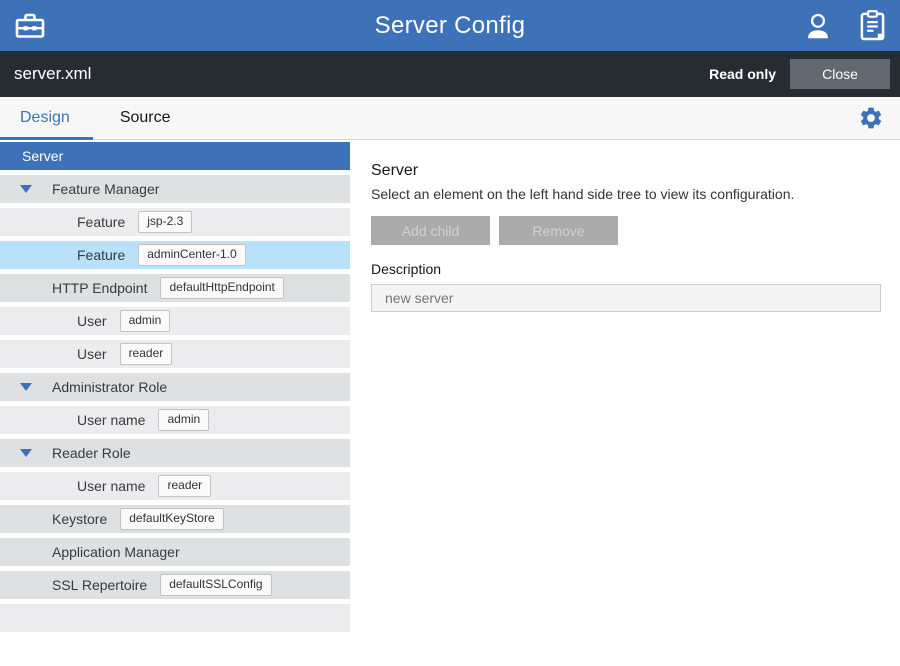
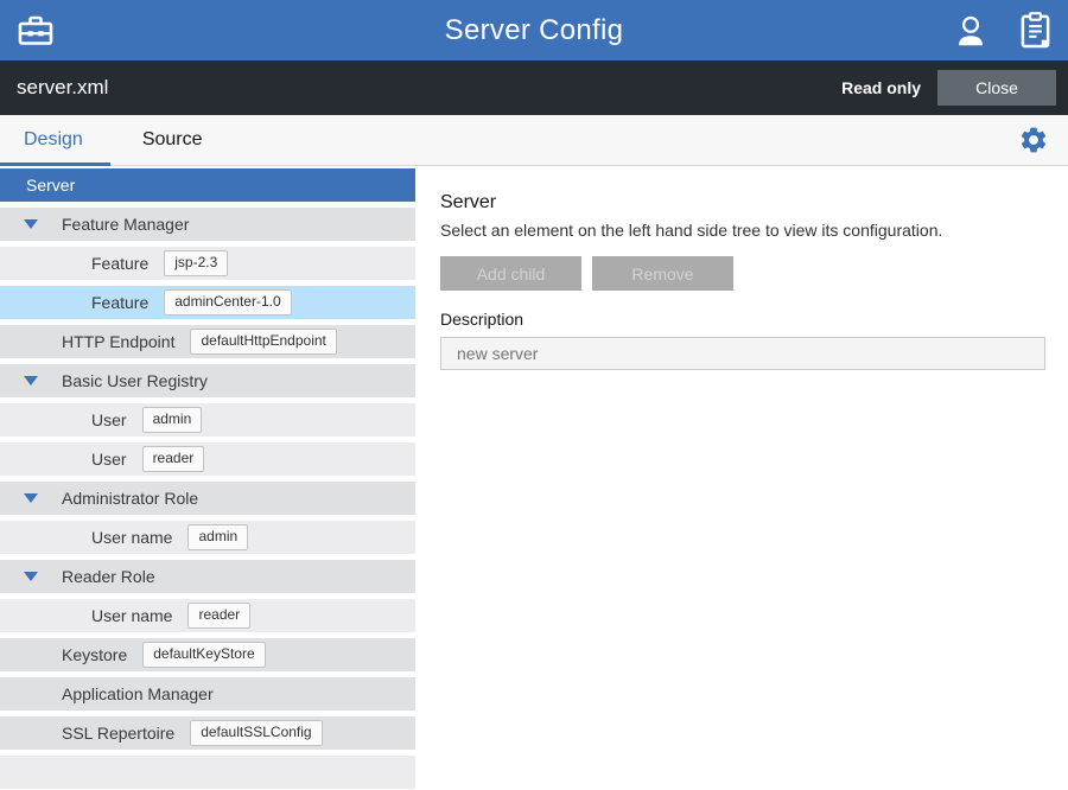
  Server Config
  server.xml
  Read only
  Close
  Design
  Source
  Server
  Feature Manager
  Feature
  jsp-2.3
  Feature
  adminCenter-1.0
  HTTP Endpoint
  defaultHttpEndpoint
+ Basic User Registry
  User
  admin
  User
  reader
  Administrator Role
  User name
  admin
  Reader Role
  User name
  reader
  Keystore
  defaultKeyStore
  Application Manager
  SSL Repertoire
  defaultSSLConfig
  Server
  Select an element on the left hand side tree to view its configuration.
  Add child
  Remove
  Description
  new server
